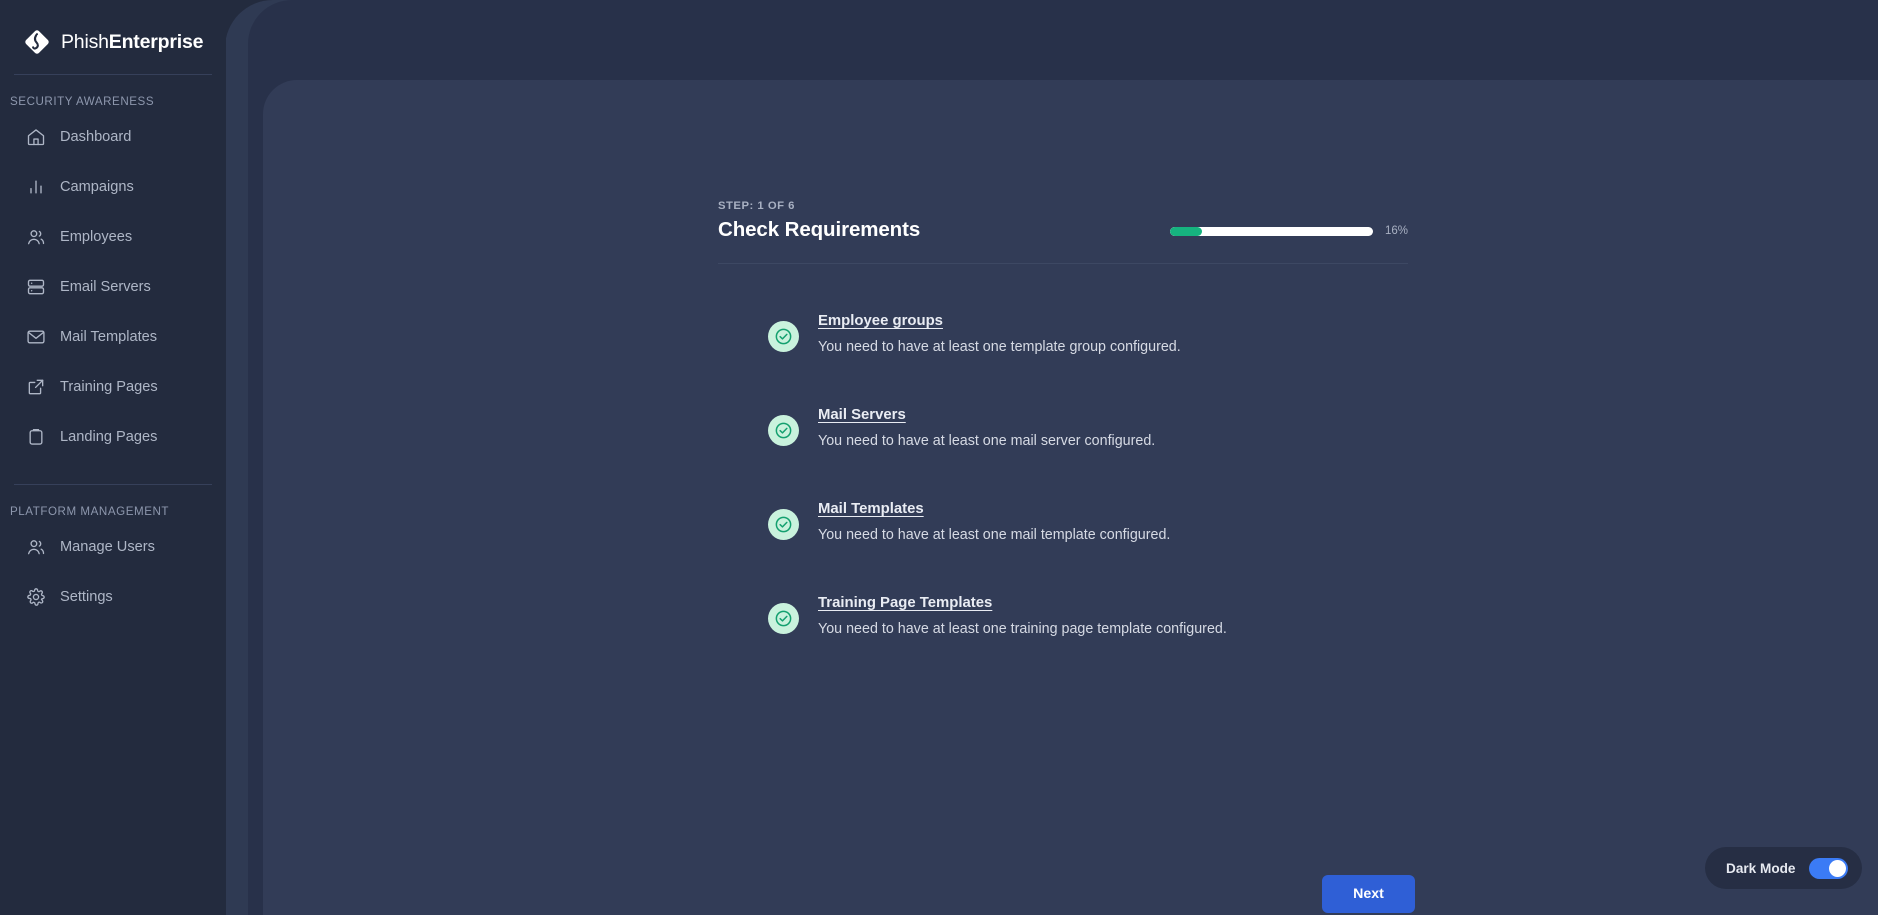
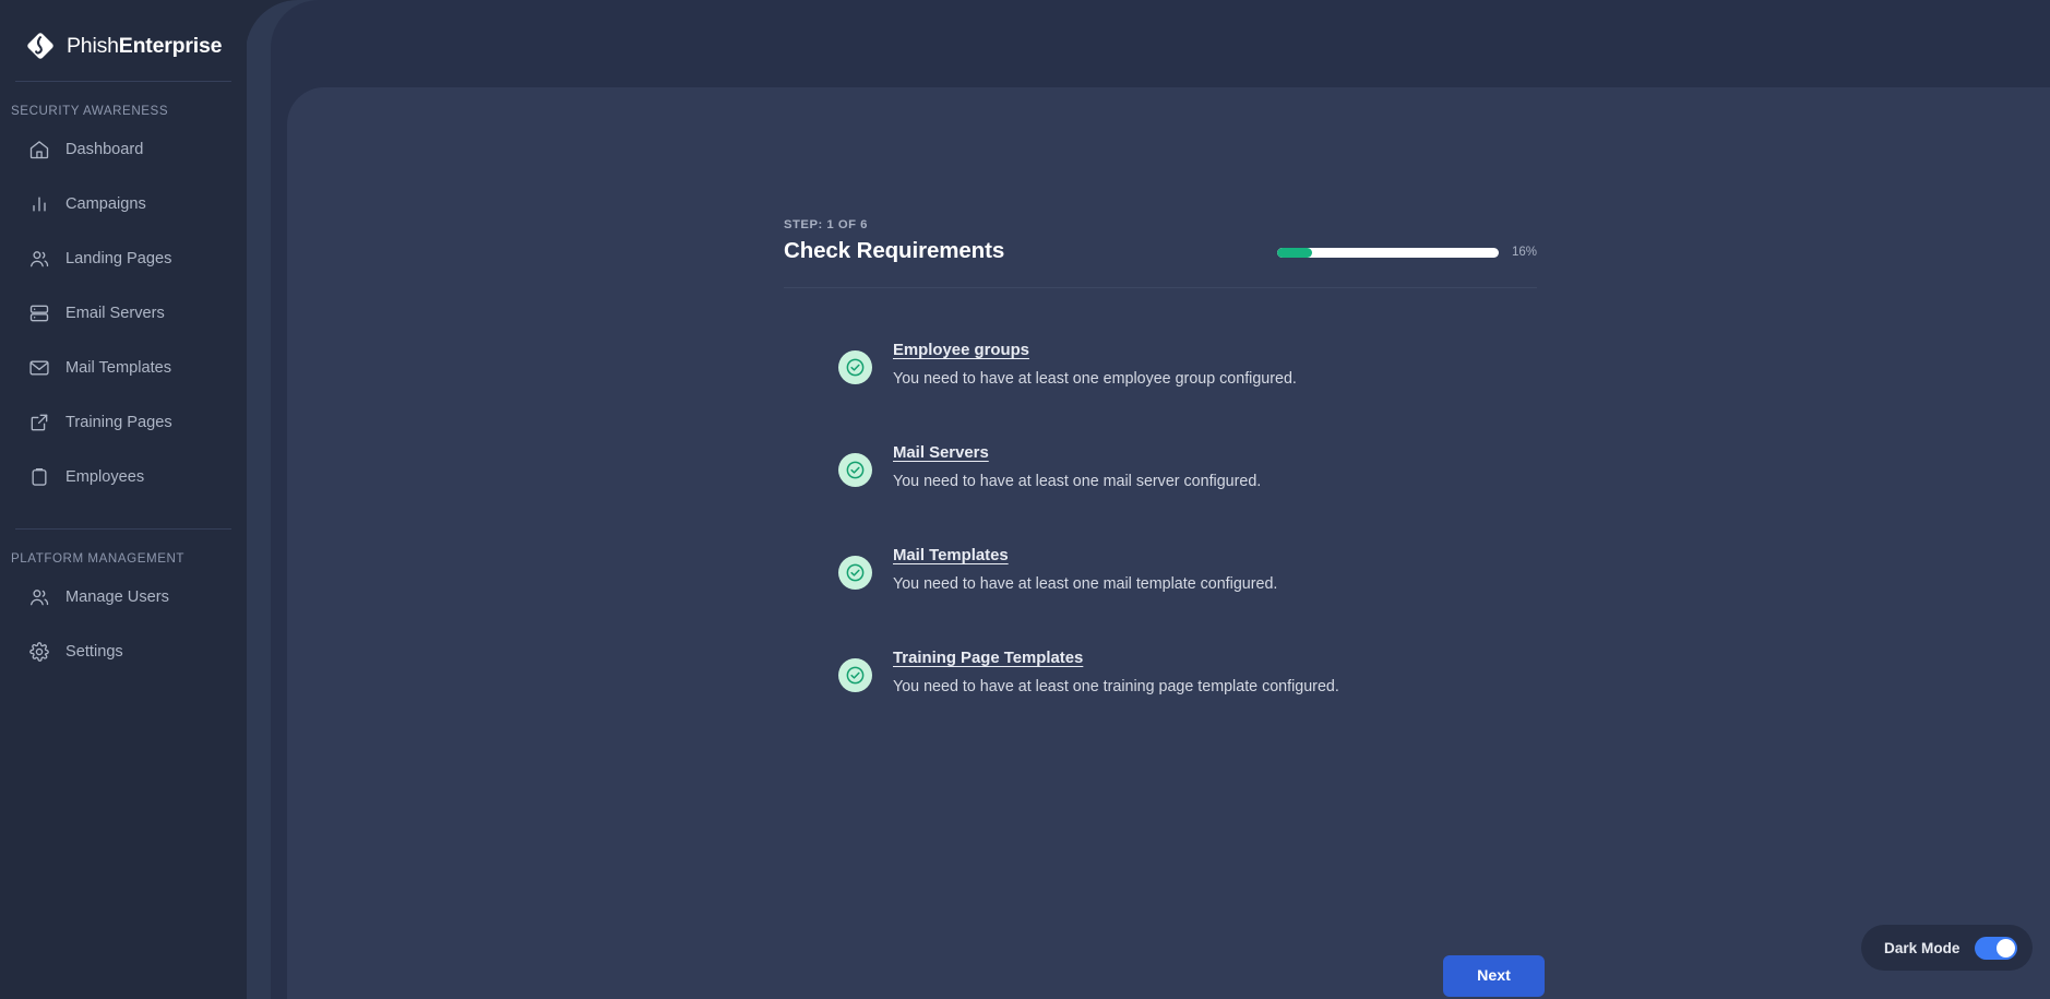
  PhishEnterprise
  SECURITY AWARENESS
  Dashboard
  Campaigns
- Employees
+ Landing Pages
  Email Servers
  Mail Templates
  Training Pages
- Landing Pages
+ Employees
  PLATFORM MANAGEMENT
  Manage Users
  Settings
  STEP: 1 OF 6
  Check Requirements
  16%
  Employee groups
- You need to have at least one template group configured.
+ You need to have at least one employee group configured.
  Mail Servers
  You need to have at least one mail server configured.
  Mail Templates
  You need to have at least one mail template configured.
  Training Page Templates
  You need to have at least one training page template configured.
  Next
  Dark Mode
